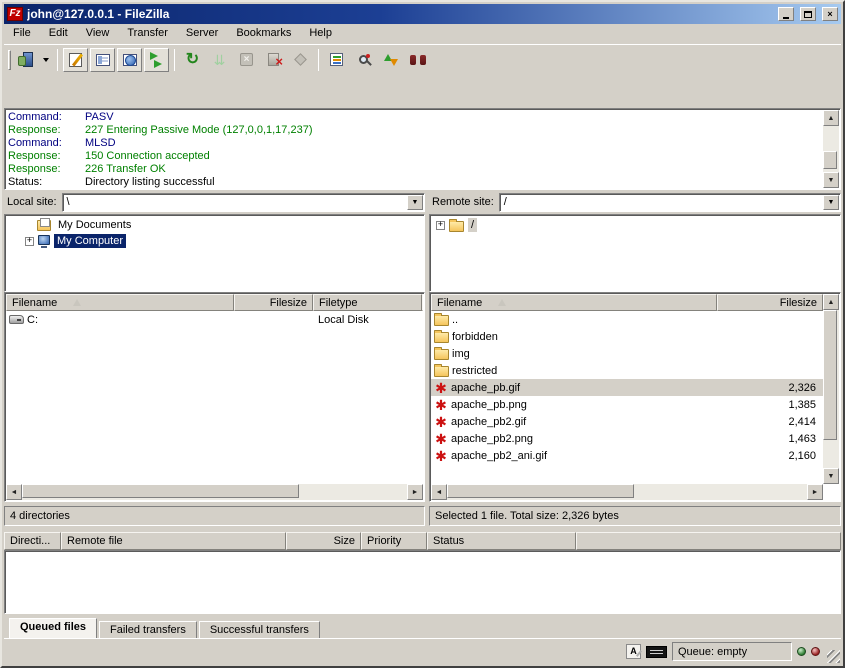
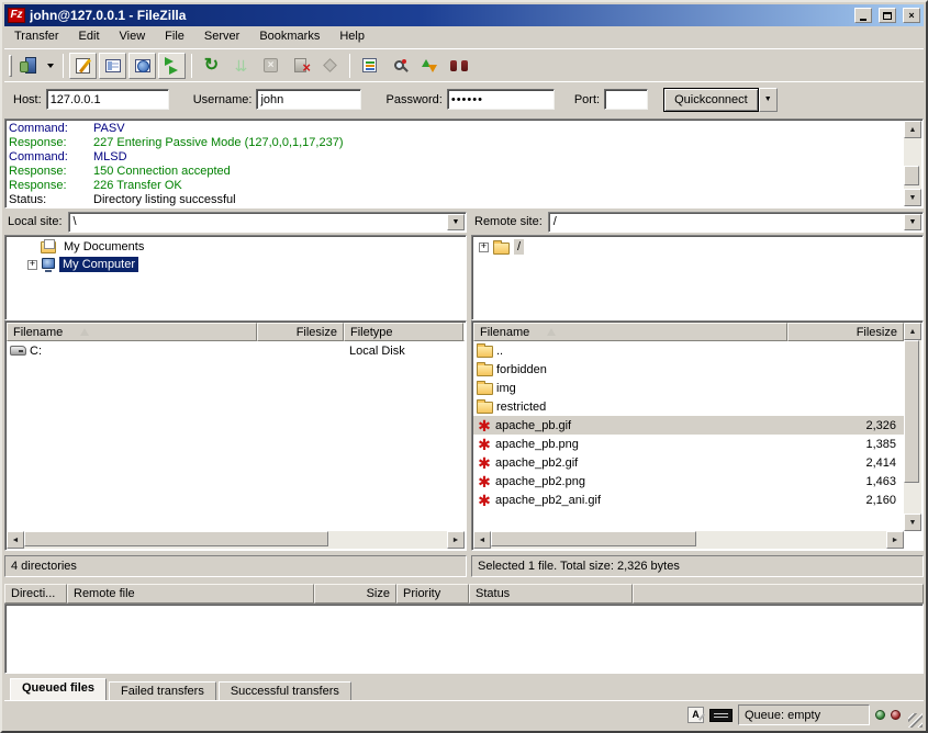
  Fz
  john@127.0.0.1 - FileZilla
  ×
- File
+ Transfer
  Edit
  View
- Transfer
+ File
  Server
  Bookmarks
  Help
  ↻
  ⇊
  ×
+ Host:
+ 127.0.0.1
+ Username:
+ john
+ Password:
+ ••••••
+ Port:
+ Quickconnect
  Command:
  PASV
  Response:
  227 Entering Passive Mode (127,0,0,1,17,237)
  Command:
  MLSD
  Response:
  150 Connection accepted
  Response:
  226 Transfer OK
  Status:
  Directory listing successful
  Local site:
  \
  My Documents
  +
  My Computer
  Filename
  Filesize
  Filetype
  C:
  Local Disk
  4 directories
  Remote site:
  /
  +
  /
  Filename
  Filesize
  ..
  forbidden
  img
  restricted
  ✱
  apache_pb.gif
  2,326
  ✱
  apache_pb.png
  1,385
  ✱
  apache_pb2.gif
  2,414
  ✱
  apache_pb2.png
  1,463
  ✱
  apache_pb2_ani.gif
  2,160
  Selected 1 file. Total size: 2,326 bytes
  Directi...
  Remote file
  Size
  Priority
  Status
  Queued files
  Failed transfers
  Successful transfers
  A
  Queue: empty
